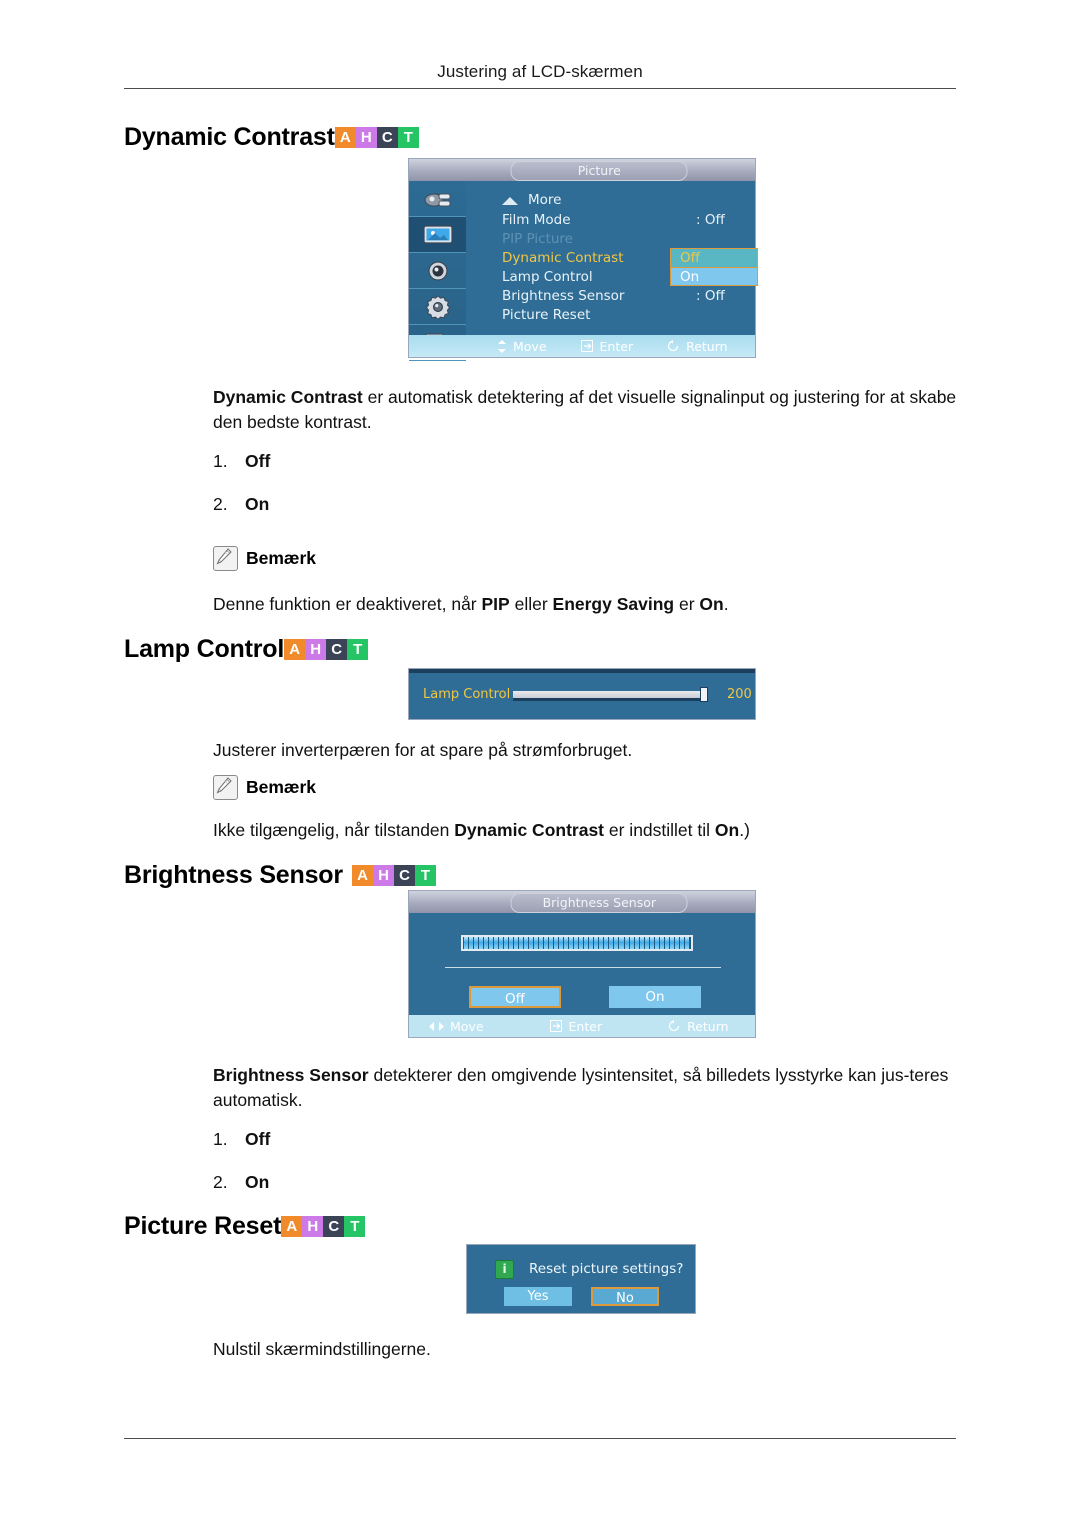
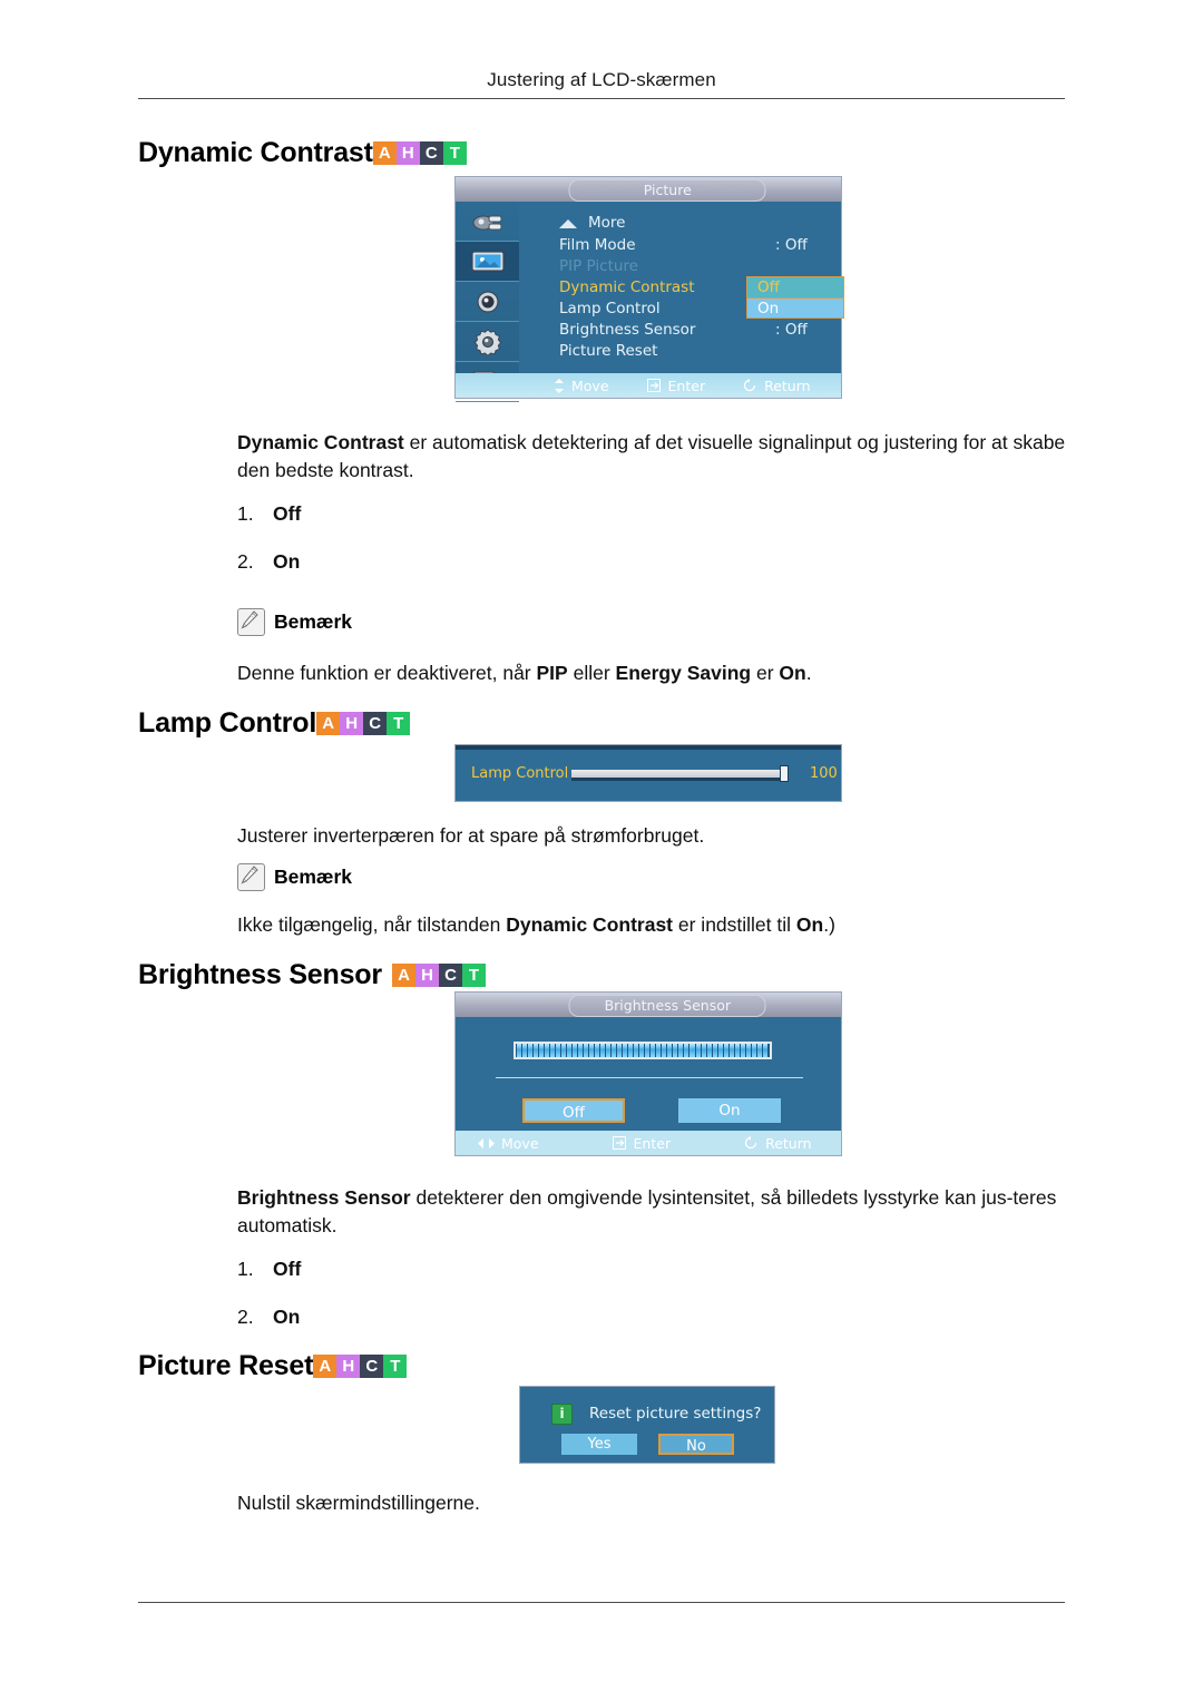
  Justering af LCD-skærmen
  Dynamic Contrast
  A
  H
  C
  T
  Picture
  More
  Film Mode
  : Off
  PIP Picture
  Dynamic Contrast
  Lamp Control
  Brightness Sensor
  : Off
  Picture Reset
  Off
  On
  Move
  Enter
  Return
  Dynamic Contrast er automatisk detektering af det visuelle signalinput og justering for at skabe den bedste kontrast.
  1.
  Off
  2.
  On
  Bemærk
  Denne funktion er deaktiveret, når PIP eller Energy Saving er On.
  Lamp Control
  A
  H
  C
  T
  Lamp Control
- 200
+ 100
  Justerer inverterpæren for at spare på strømforbruget.
  Bemærk
  Ikke tilgængelig, når tilstanden Dynamic Contrast er indstillet til On.)
  Brightness Sensor
  A
  H
  C
  T
  Brightness Sensor
  Off
  On
  Move
  Enter
  Return
  Brightness Sensor detekterer den omgivende lysintensitet, så billedets lysstyrke kan jus-teres automatisk.
  1.
  Off
  2.
  On
  Picture Reset
  A
  H
  C
  T
  i
  Reset picture settings?
  Yes
  No
  Nulstil skærmindstillingerne.
